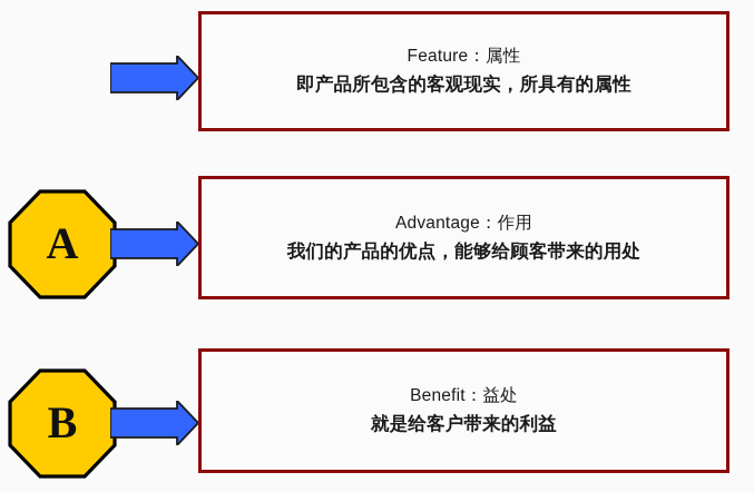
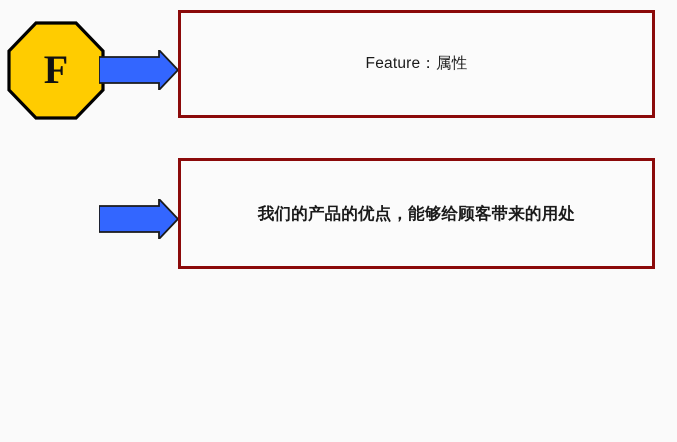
+ F
  Feature：属性
- 即产品所包含的客观现实，所具有的属性
- A
- Advantage：作用
  我们的产品的优点，能够给顾客带来的用处
- B
- Benefit：益处
- 就是给客户带来的利益
